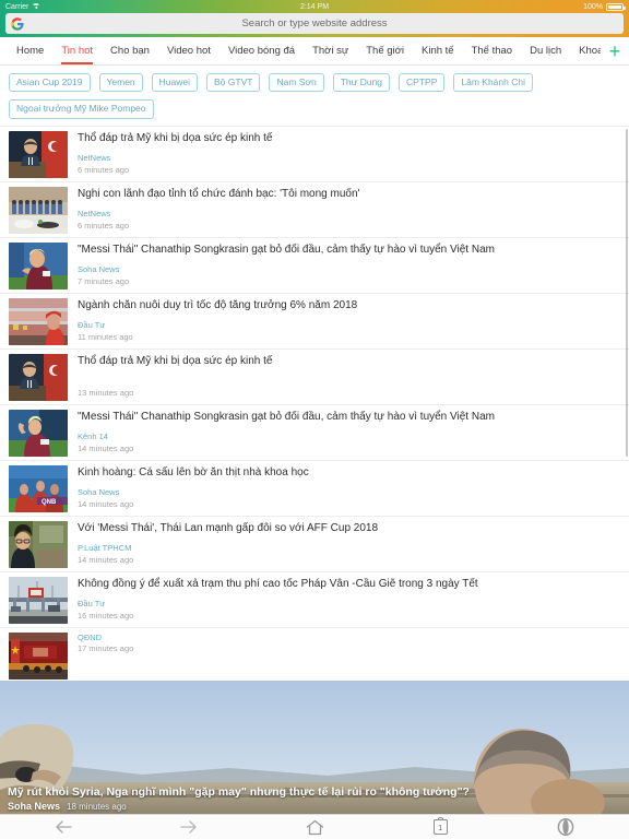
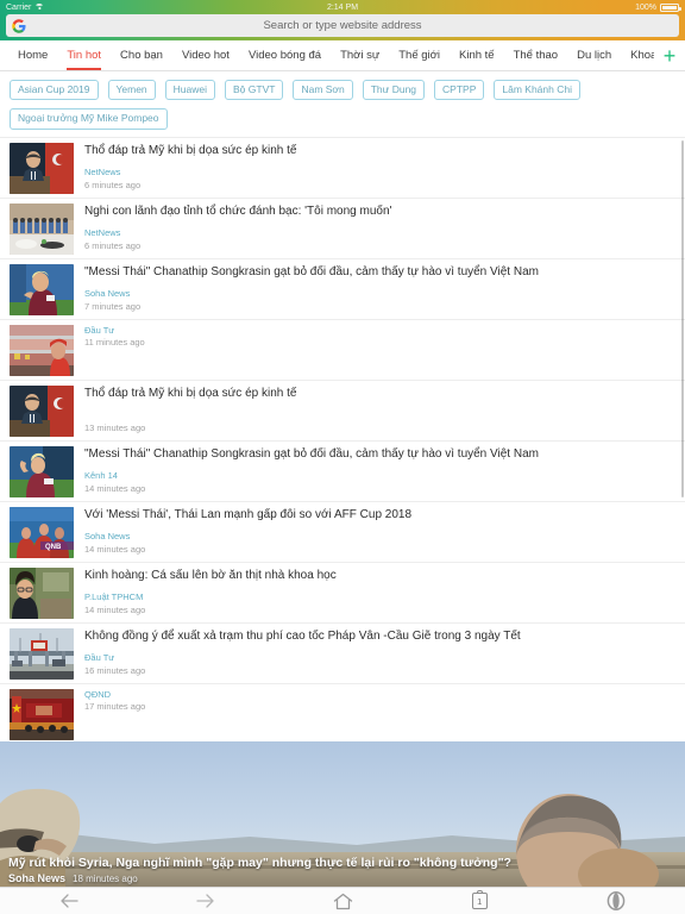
  Search or type website address
  Home
  Tin hot
  Cho bạn
  Video hot
  Video bóng đá
  Thời sự
  Thế giới
  Kinh tế
  Thể thao
  Du lịch
  +
  Asian Cup 2019
  Yemen
  Huawei
  Bộ GTVT
  Nam Sơn
  Thư Dung
  CPTPP
  Lâm Khánh Chi
  Ngoại trưởng Mỹ Mike Pompeo
  Thổ đáp trả Mỹ khi bị dọa sức ép kinh tế
  NetNews
  6 minutes ago
  Nghi con lãnh đạo tỉnh tổ chức đánh bạc: 'Tôi mong muốn'
  NetNews
  6 minutes ago
  "Messi Thái" Chanathip Songkrasin gạt bỏ đối đầu, cảm thấy tự hào vì tuyển Việt Nam
  Soha News
  7 minutes ago
- Ngành chăn nuôi duy trì tốc độ tăng trưởng 6% năm 2018
  Đầu Tư
  11 minutes ago
  Thổ đáp trả Mỹ khi bị dọa sức ép kinh tế
  13 minutes ago
  "Messi Thái" Chanathip Songkrasin gạt bỏ đối đầu, cảm thấy tự hào vì tuyển Việt Nam
  Kênh 14
  14 minutes ago
- Kinh hoàng: Cá sấu lên bờ ăn thịt nhà khoa học
+ Với 'Messi Thái', Thái Lan mạnh gấp đôi so với AFF Cup 2018
  Soha News
  14 minutes ago
- Với 'Messi Thái', Thái Lan mạnh gấp đôi so với AFF Cup 2018
+ Kinh hoàng: Cá sấu lên bờ ăn thịt nhà khoa học
  P.Luật TPHCM
  14 minutes ago
  Không đồng ý để xuất xả trạm thu phí cao tốc Pháp Vân -Cầu Giẽ trong 3 ngày Tết
  Đầu Tư
  16 minutes ago
  QĐND
  17 minutes ago
  Mỹ rút khỏi Syria, Nga nghĩ mình "gặp may" nhưng thực tế lại rủi ro "không tưởng"?
  Soha News
  18 minutes ago
  1
